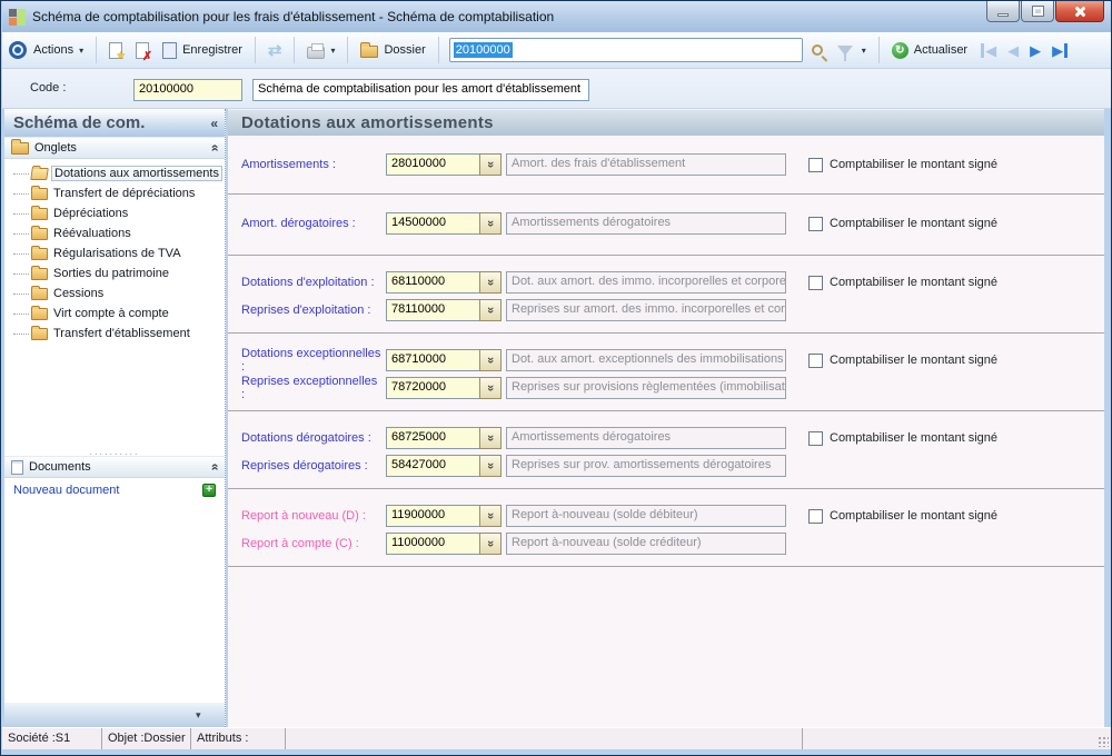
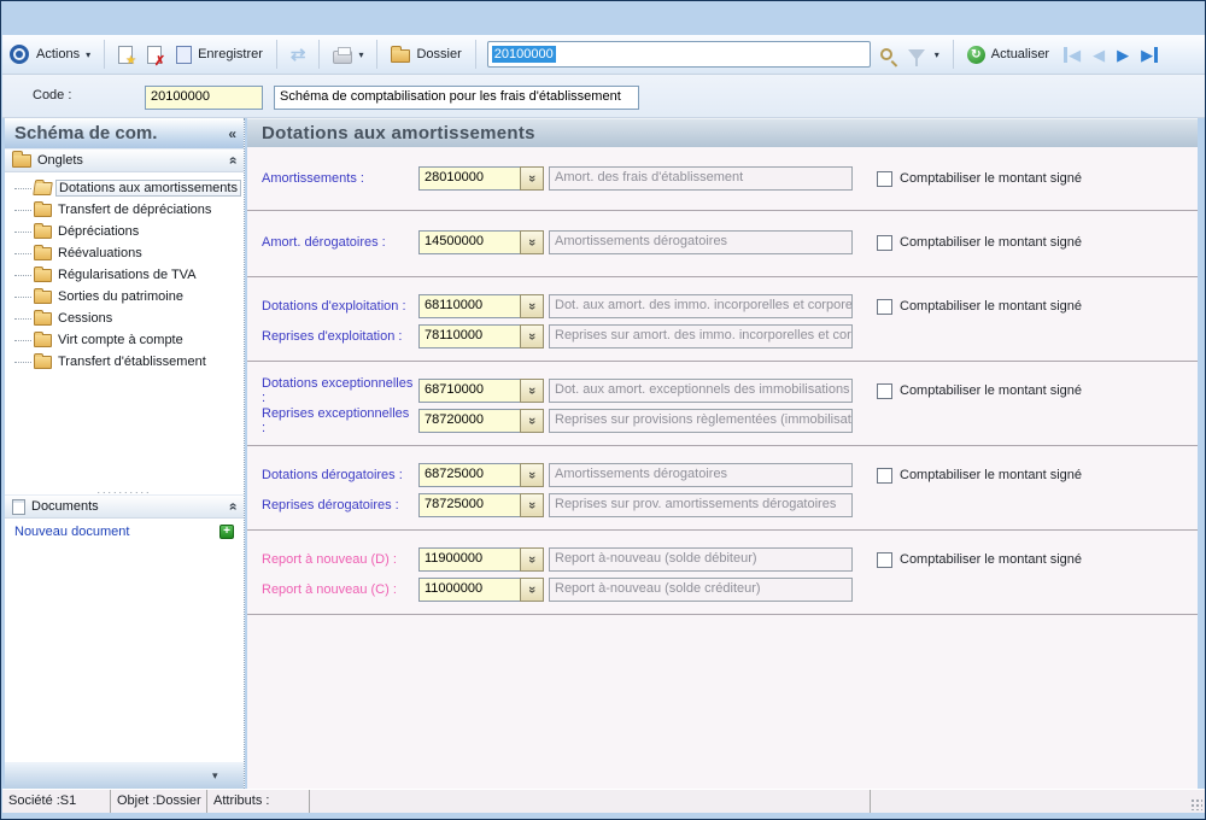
- Schéma de comptabilisation pour les frais d'établissement - Schéma de comptabilisation
  Actions
  ▾
  ★
  ✗
  Enregistrer
  ⇄
  ▾
  Dossier
  20100000
  ▾
  ↻
  Actualiser
  ◀
  ◀
  ▶
  ▶
  Code :
  20100000
- Schéma de comptabilisation pour les amort d'établissement
+ Schéma de comptabilisation pour les frais d'établissement
  Schéma de com.
  «
  Onglets
  Dotations aux amortissements
  Transfert de dépréciations
  Dépréciations
  Réévaluations
  Régularisations de TVA
  Sorties du patrimoine
  Cessions
  Virt compte à compte
  Transfert d'établissement
  ..........
  Documents
  Nouveau document
  +
  ▾
  Dotations aux amortissements
  Amortissements :
  28010000
  Amort. des frais d'établissement
  Comptabiliser le montant signé
  Amort. dérogatoires :
  14500000
  Amortissements dérogatoires
  Comptabiliser le montant signé
  Dotations d'exploitation :
  68110000
  Dot. aux amort. des immo. incorporelles et corpore
  Comptabiliser le montant signé
  Reprises d'exploitation :
  78110000
  Reprises sur amort. des immo. incorporelles et cor
  Dotations exceptionnelles :
  68710000
  Dot. aux amort. exceptionnels des immobilisations
  Comptabiliser le montant signé
  Reprises exceptionnelles :
  78720000
  Reprises sur provisions règlementées (immobilisati
  Dotations dérogatoires :
  68725000
  Amortissements dérogatoires
  Comptabiliser le montant signé
  Reprises dérogatoires :
- 58427000
+ 78725000
  Reprises sur prov. amortissements dérogatoires
  Report à nouveau (D) :
  11900000
  Report à-nouveau (solde débiteur)
  Comptabiliser le montant signé
- Report à compte (C) :
+ Report à nouveau (C) :
  11000000
  Report à-nouveau (solde créditeur)
  Société :S1
  Objet :Dossier
  Attributs :
